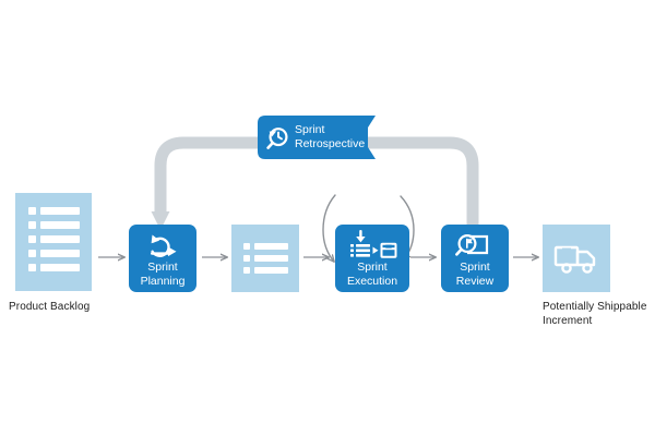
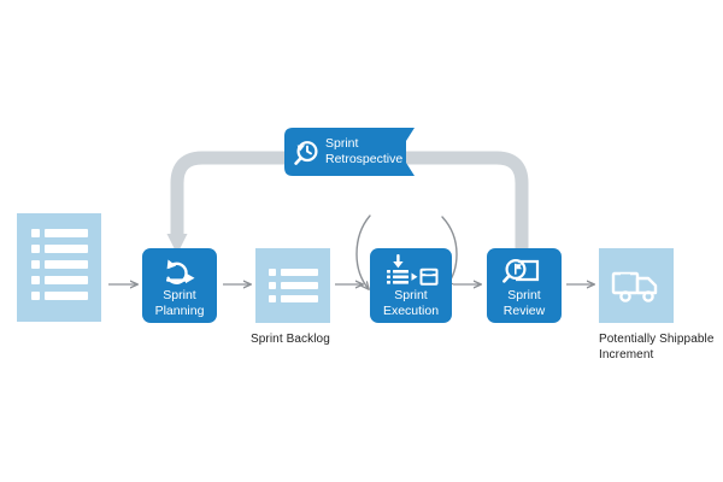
- Product Backlog
  Sprint
  Planning
+ Sprint Backlog
  Sprint
  Execution
  Sprint
  Review
  Potentially Shippable
  Increment
  Sprint
  Retrospective
